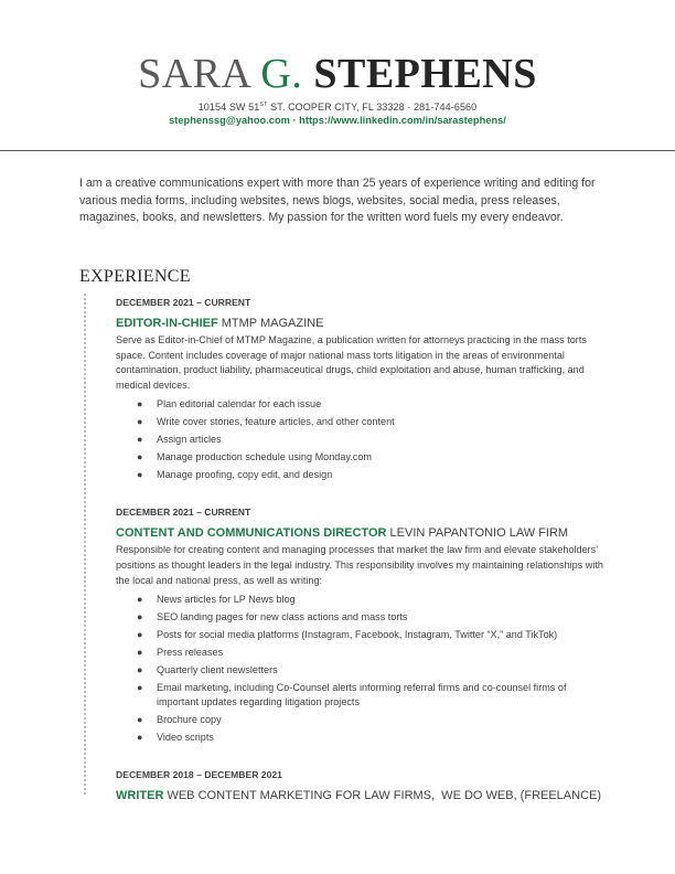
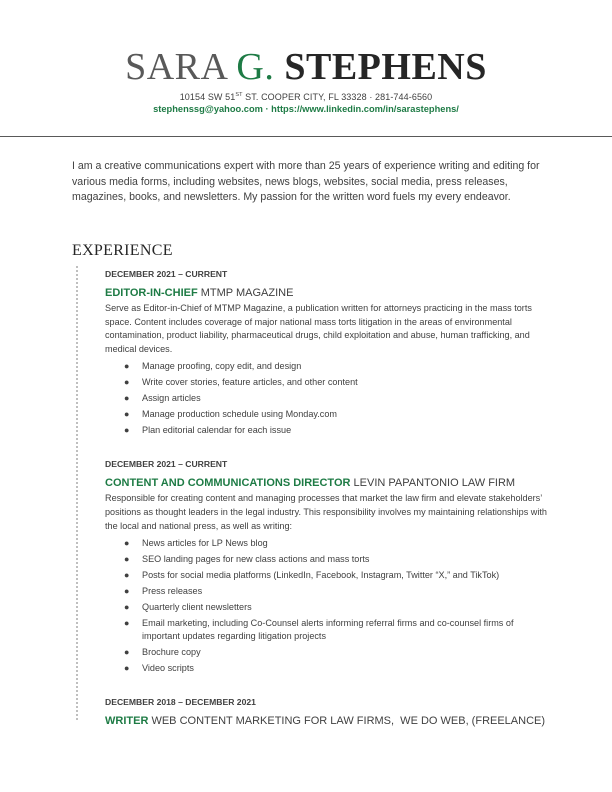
  SARA G. STEPHENS
  10154 SW 51 ST. COOPER CITY, FL 33328 · 281-744-6560
  stephenssg@yahoo.com · https://www.linkedin.com/in/sarastephens/
  I am a creative communications expert with more than 25 years of experience writing and editing for various media forms, including websites, news blogs, websites, social media, press releases, magazines, books, and newsletters. My passion for the written word fuels my every endeavor.
  EXPERIENCE
  DECEMBER 2021 – CURRENT
  EDITOR-IN-CHIEF MTMP MAGAZINE
  Serve as Editor-in-Chief of MTMP Magazine, a publication written for attorneys practicing in the mass torts space. Content includes coverage of major national mass torts litigation in the areas of environmental contamination, product liability, pharmaceutical drugs, child exploitation and abuse, human trafficking, and medical devices.
  ●
- Plan editorial calendar for each issue
+ Manage proofing, copy edit, and design
  ●
  Write cover stories, feature articles, and other content
  ●
  Assign articles
  ●
  Manage production schedule using Monday.com
  ●
- Manage proofing, copy edit, and design
+ Plan editorial calendar for each issue
  DECEMBER 2021 – CURRENT
  CONTENT AND COMMUNICATIONS DIRECTOR LEVIN PAPANTONIO LAW FIRM
  Responsible for creating content and managing processes that market the law firm and elevate stakeholders’ positions as thought leaders in the legal industry. This responsibility involves my maintaining relationships with the local and national press, as well as writing:
  ●
  News articles for LP News blog
  ●
  SEO landing pages for new class actions and mass torts
  ●
- Posts for social media platforms (Instagram, Facebook, Instagram, Twitter “X,” and TikTok)
+ Posts for social media platforms (LinkedIn, Facebook, Instagram, Twitter “X,” and TikTok)
  ●
  Press releases
  ●
  Quarterly client newsletters
  ●
  Email marketing, including Co-Counsel alerts informing referral firms and co-counsel firms of important updates regarding litigation projects
  ●
  Brochure copy
  ●
  Video scripts
  DECEMBER 2018 – DECEMBER 2021
  WRITER WEB CONTENT MARKETING FOR LAW FIRMS, WE DO WEB, (FREELANCE)
